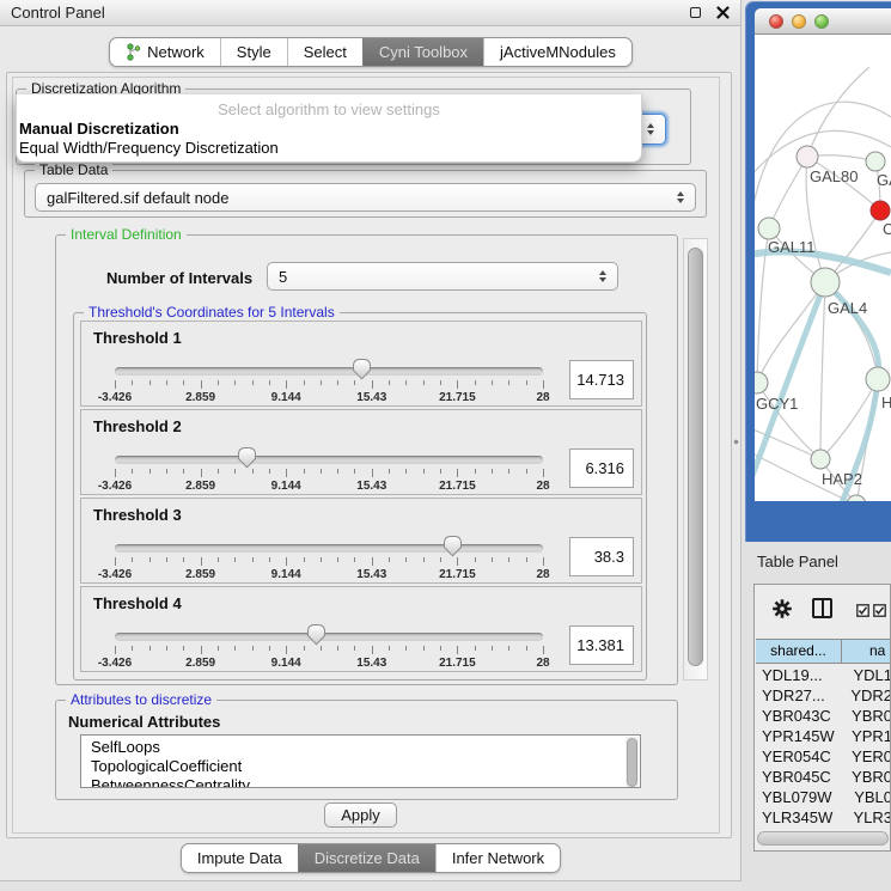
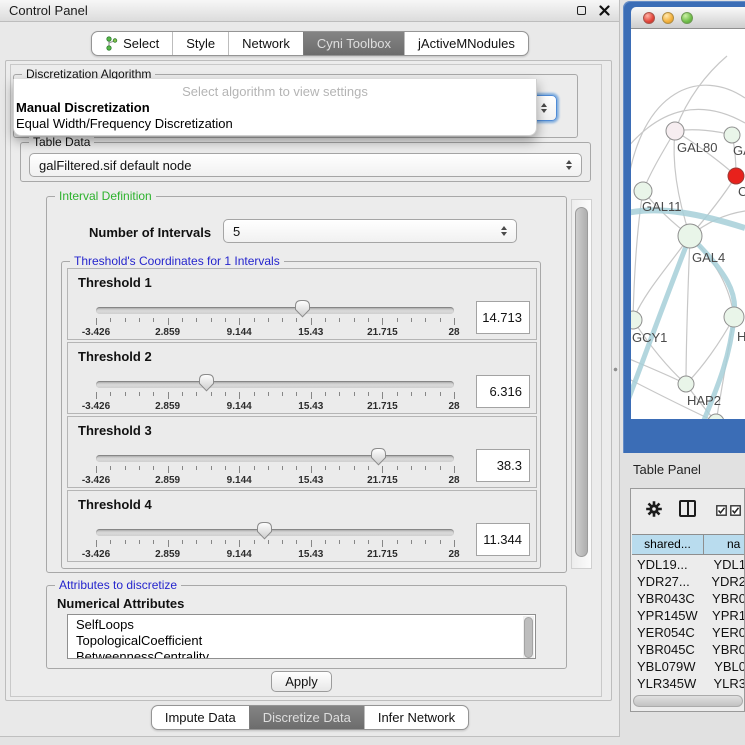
  Control Panel
- Network
+ Select
  Style
- Select
+ Network
  Cyni Toolbox
  jActiveMNodules
  Discretization Algorithm
  Select algorithm to view settings
  Manual Discretization
  Equal Width/Frequency Discretization
  Table Data
  galFiltered.sif default node
  Interval Definition
  Number of Intervals
  5
- Threshold's Coordinates for 5 Intervals
+ Threshold's Coordinates for 1 Intervals
  Threshold 1
  -3.426
  2.859
  9.144
  15.43
  21.715
  28
  14.713
  Threshold 2
  -3.426
  2.859
  9.144
  15.43
  21.715
  28
  6.316
  Threshold 3
  -3.426
  2.859
  9.144
  15.43
  21.715
  28
  38.3
  Threshold 4
  -3.426
  2.859
  9.144
  15.43
  21.715
  28
- 13.381
+ 11.344
  Attributes to discretize
  Numerical Attributes
  SelfLoops
  TopologicalCoefficient
  BetweennessCentrality
  Apply
  Impute Data
  Discretize Data
  Infer Network
  GAL80
  C
  GAL11
  GAL4
  GCY1
  H
  HAP2
  Table Panel
  shared...
  na
  YDL19...
  YDL1
  YDR27...
  YDR2
  YBR043C
  YBR0
  YPR145W
  YPR1
  YER054C
  YER0
  YBR045C
  YBR0
  YBL079W
  YBL0
  YLR345W
  YLR3
